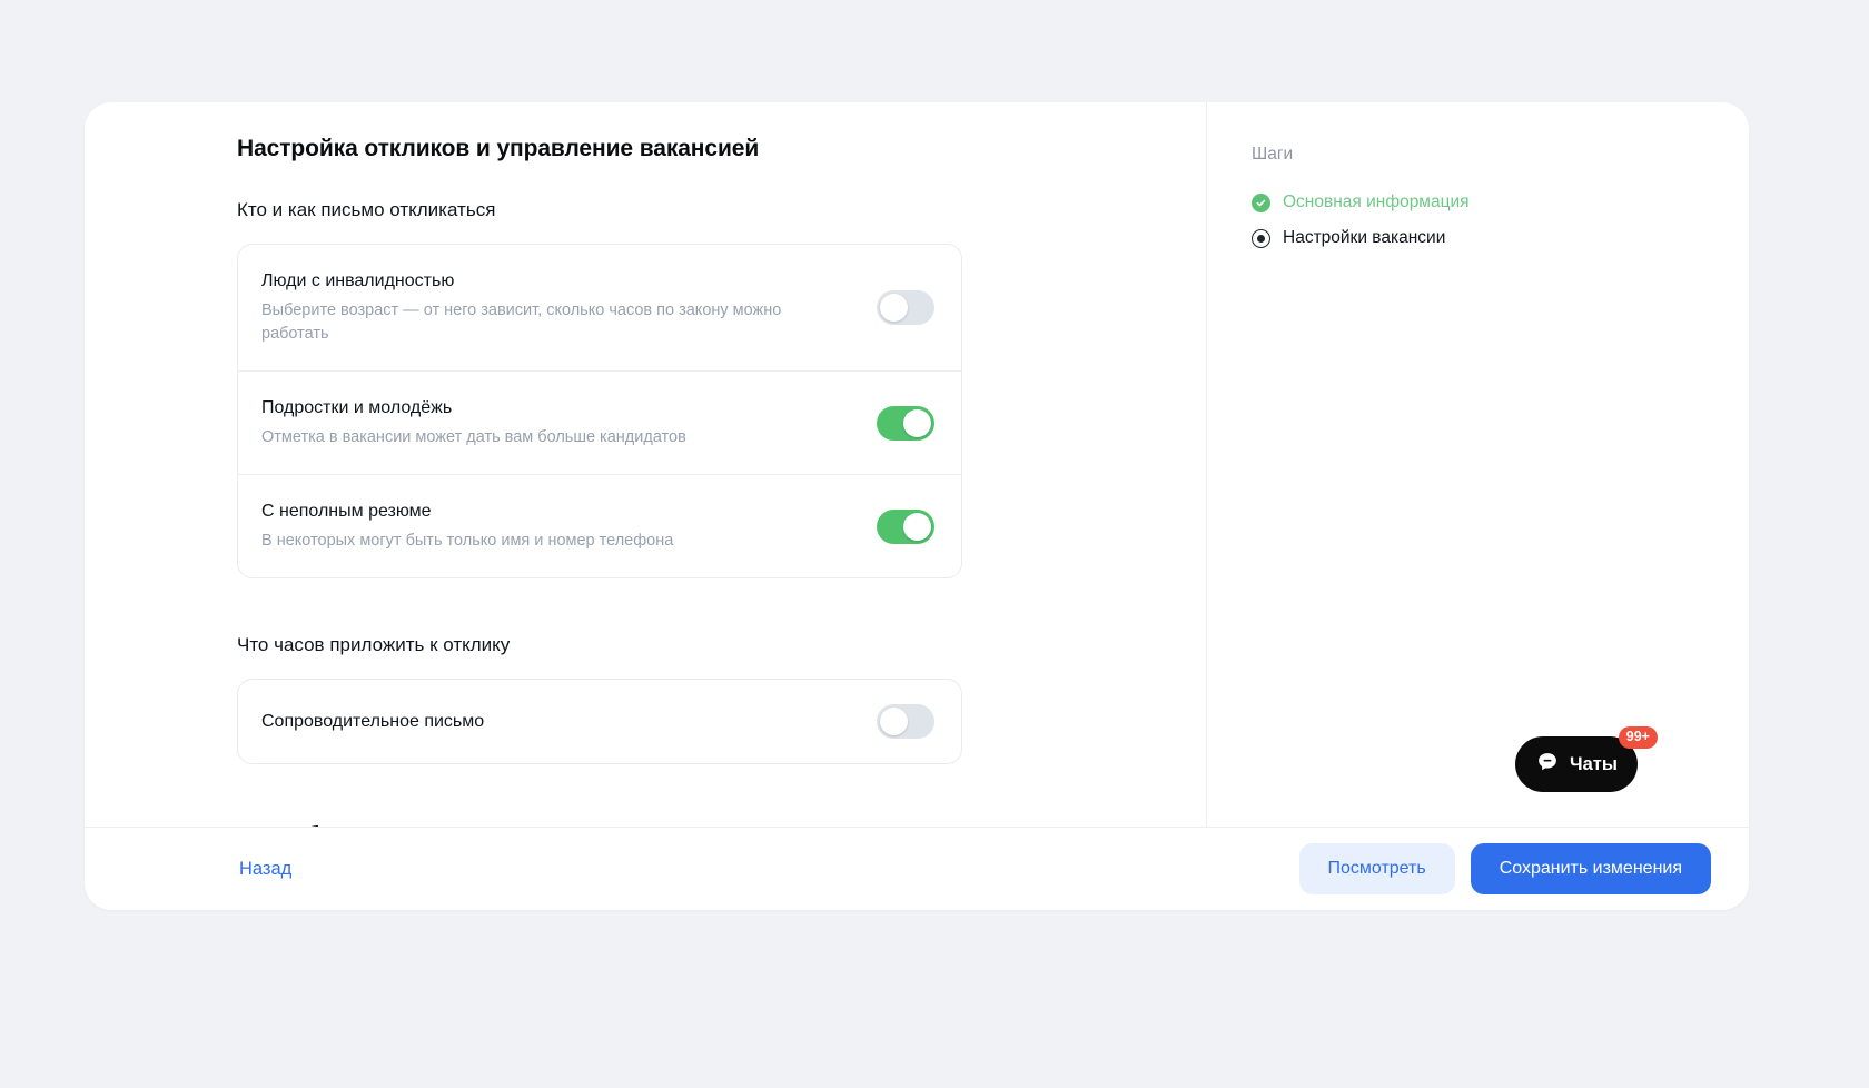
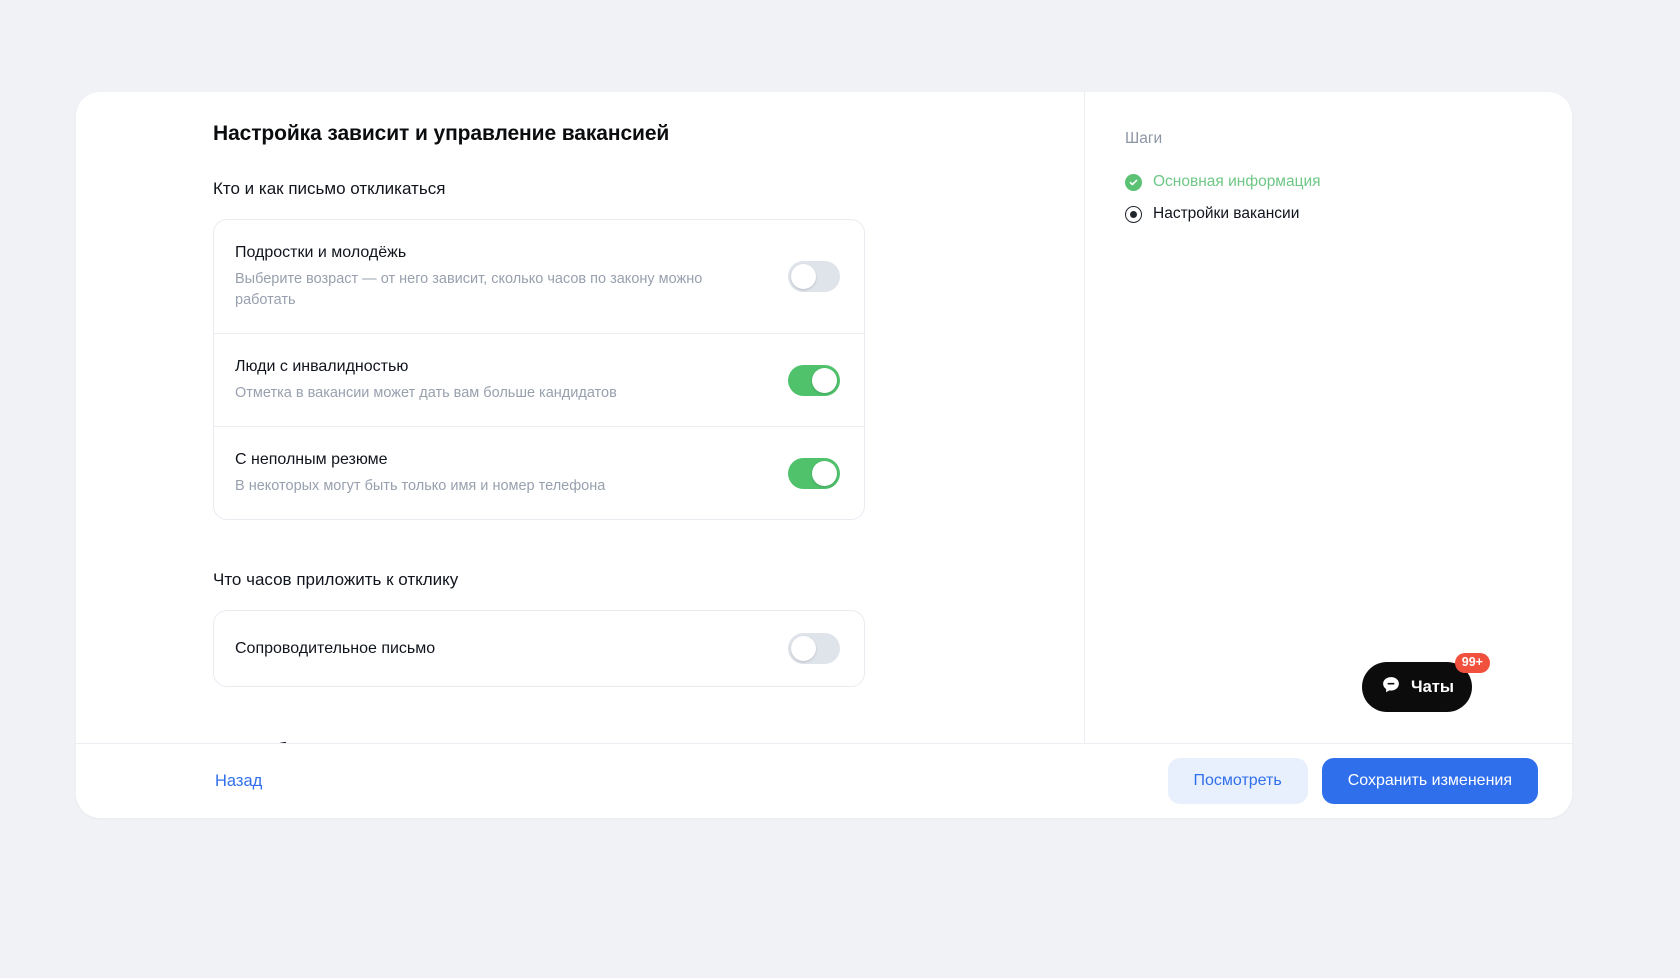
- Настройка откликов и управление вакансией
+ Настройка зависит и управление вакансией
  Кто и как письмо откликаться
- Люди с инвалидностью
+ Подростки и молодёжь
  Выберите возраст — от него зависит, сколько часов по закону можно работать
- Подростки и молодёжь
+ Люди с инвалидностью
  Отметка в вакансии может дать вам больше кандидатов
  С неполным резюме
  В некоторых могут быть только имя и номер телефона
  Что часов приложить к отклику
  Сопроводительное письмо
  Шаги
  Основная информация
  Настройки вакансии
  Назад
  Посмотреть
  Сохранить изменения
  Чаты
  99+
